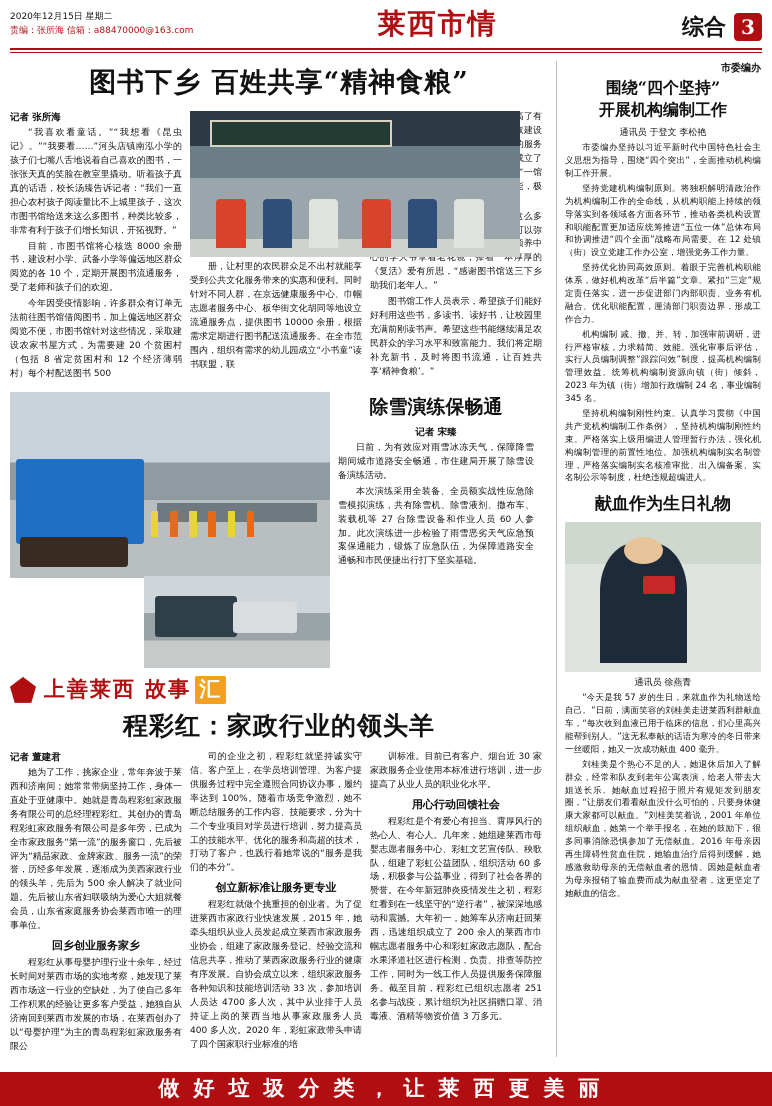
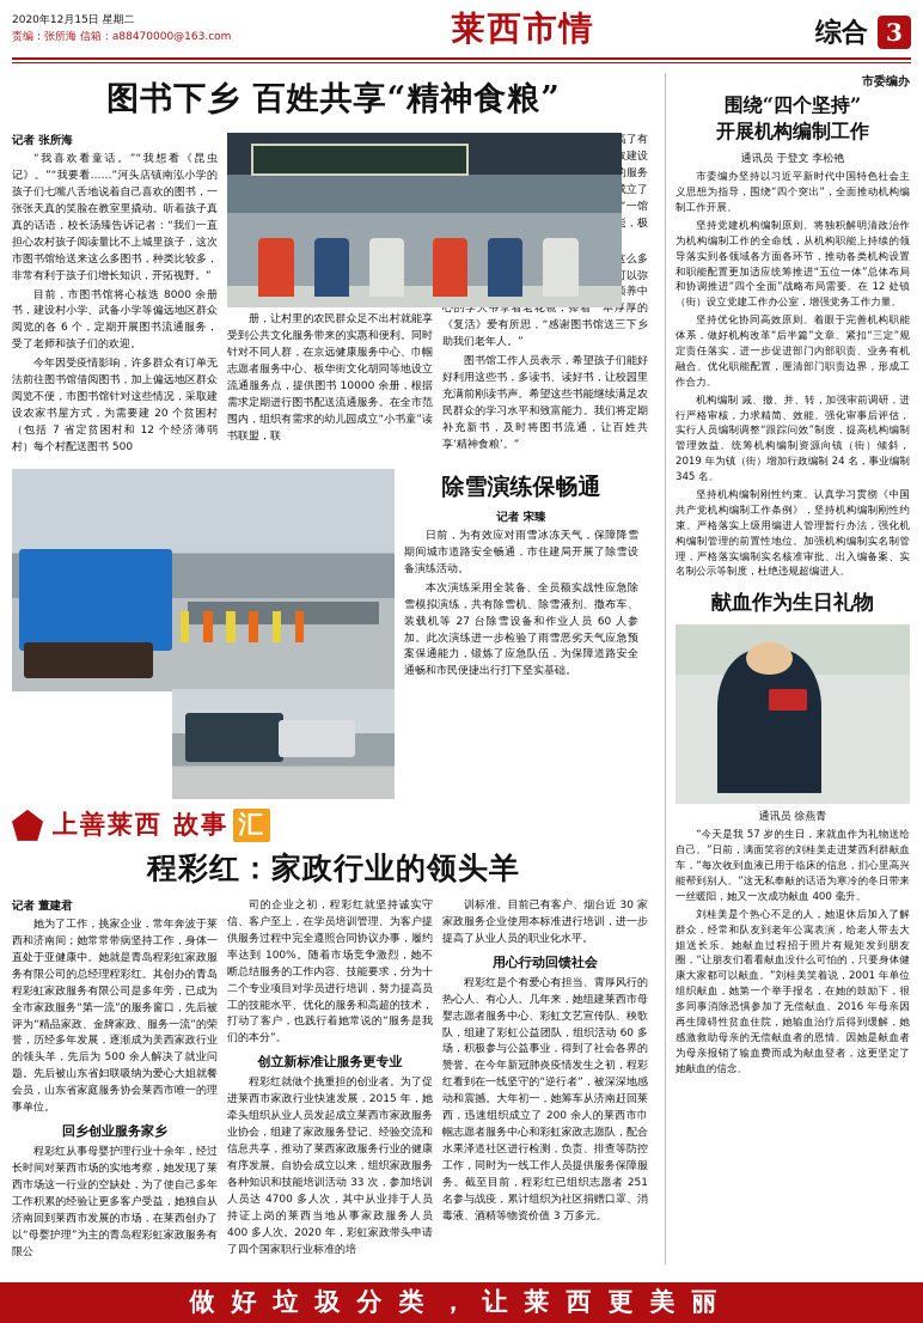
  2020年12月15日 星期二
  责编：张所海 信箱：a88470000@163.com
  莱西市情
  综合
  3
  图书下乡 百姓共享“精神食粮”
  记者 张所海
  “我喜欢看童话。”“我想看《昆虫记》。”“我要看……”河头店镇南泓小学的孩子们七嘴八舌地说着自己喜欢的图书，一张张天真的笑脸在教室里撬动。听着孩子真真的话语，校长汤臻告诉记者：“我们一直担心农村孩子阅读量比不上城里孩子，这次市图书馆给送来这么多图书，种类比较多，非常有利于孩子们增长知识，开拓视野。”
- 目前，市图书馆将心核迭 8000 余册书，建设村小学、武备小学等偏远地区群众阅览的各 10 个，定期开展图书流通服务，受了老师和孩子们的欢迎。
+ 目前，市图书馆将心核迭 8000 余册书，建设村小学、武备小学等偏远地区群众阅览的各 6 个，定期开展图书流通服务，受了老师和孩子们的欢迎。
- 今年因受疫情影响，许多群众有订单无法前往图书馆借阅图书，加上偏远地区群众阅览不便，市图书馆针对这些情况，采取建设农家书屋方式，为需要建 20 个贫困村（包括 8 省定贫困村和 12 个经济薄弱村）每个村配送图书 500
+ 今年因受疫情影响，许多群众有订单无法前往图书馆借阅图书，加上偏远地区群众阅览不便，市图书馆针对这些情况，采取建设农家书屋方式，为需要建 20 个贫困村（包括 7 省定贫困村和 12 个经济薄弱村）每个村配送图书 500
  册，让村里的农民群众足不出村就能享受到公共文化服务带来的实惠和便利。同时针对不同人群，在京远健康服务中心、巾帼志愿者服务中心、板华街文化胡同等地设立流通服务点，提供图书 10000 余册，根据需求定期进行图书配送流通服务。在全市范围内，组织有需求的幼儿园成立“小书童”读书联盟，联
  图书馆工作人员表示，希望孩子们能好好利用这些书，多读书、读好书，让校园里充满前刚读书声。希望这些书能继续满足农民群众的学习水平和致富能力。我们将定期补充新书，及时将图书流通，让百姓共享‘精神食粮’。”
  除雪演练保畅通
  记者 宋臻
  日前，为有效应对雨雪冰冻天气，保障降雪期间城市道路安全畅通，市住建局开展了除雪设备演练活动。
  本次演练采用全装备、全员额实战性应急除雪模拟演练，共有除雪机、除雪液剂、撒布车、装载机等 27 台除雪设备和作业人员 60 人参加。此次演练进一步检验了雨雪恶劣天气应急预案保通能力，锻炼了应急队伍，为保障道路安全通畅和市民便捷出行打下坚实基础。
  上善莱西 故事
  汇
  程彩红：家政行业的领头羊
  记者 董建君
  她为了工作，挑家企业，常年奔波于莱西和济南间；她常常带病坚持工作，身体一直处于亚健康中。她就是青岛程彩虹家政服务有限公司的总经理程彩红。其创办的青岛程彩虹家政服务有限公司是多年旁，已成为全市家政服务“第一流”的服务窗口，先后被评为“精品家政、金牌家政、服务一流”的荣誉，历经多年发展，逐渐成为美西家政行业的领头羊，先后为 500 余人解决了就业问题。先后被山东省妇联吸纳为爱心大姐就餐会员，山东省家庭服务协会莱西市唯一的理事单位。
  回乡创业服务家乡
  程彩红从事母婴护理行业十余年，经过长时间对莱西市场的实地考察，她发现了莱西市场这一行业的空缺处，为了使自己多年工作积累的经验让更多客户受益，她独自从济南回到莱西市发展的市场，在莱西创办了以“母婴护理”为主的青岛程彩虹家政服务有限公
  司的企业之初，程彩红就坚持诚实守信、客户至上，在学员培训管理、为客户提供服务过程中完全遵照合同协议办事，履约率达到 100%。随着市场竞争激烈，她不断总结服务的工作内容、技能要求，分为十二个专业项目对学员进行培训，努力提高员工的技能水平、优化的服务和高超的技术，打动了客户，也践行着她常说的“服务是我们的本分”。
  创立新标准让服务更专业
  程彩红就做个挑重担的创业者。为了促进莱西市家政行业快速发展，2015 年，她牵头组织从业人员发起成立莱西市家政服务业协会，组建了家政服务登记、经验交流和信息共享，推动了莱西家政服务行业的健康有序发展。自协会成立以来，组织家政服务各种知识和技能培训活动 33 次，参加培训人员达 4700 多人次，其中从业排于人员持证上岗的莱西当地从事家政服务人员 400 多人次。2020 年，彩虹家政带头申请了四个国家职行业标准的培
  训标准。目前已有客户、烟台近 30 家家政服务企业使用本标准进行培训，进一步提高了从业人员的职业化水平。
  用心行动回馈社会
  程彩红是个有爱心有担当、霄厚风行的热心人、有心人。几年来，她组建莱西市母婴志愿者服务中心、彩虹文艺宣传队、秧歌队，组建了彩虹公益团队，组织活动 60 多场，积极参与公益事业，得到了社会各界的赞誉。在今年新冠肺炎疫情发生之初，程彩红看到在一线坚守的“逆行者”，被深深地感动和震撼。大年初一，她筹车从济南赶回莱西，迅速组织成立了 200 余人的莱西市巾帼志愿者服务中心和彩虹家政志愿队，配合水果泽道社区进行检测，负责、排查等防控工作，同时为一线工作人员提供服务保障服务。截至目前，程彩红已组织志愿者 251 名参与战疫，累计组织为社区捐赠口罩、消毒液、酒精等物资价值 3 万多元。
  市委编办
  围绕“四个坚持”
  开展机构编制工作
  通讯员 于登文 李松艳
  市委编办坚持以习近平新时代中国特色社会主义思想为指导，围绕“四个突出”，全面推动机构编制工作开展。
  坚持党建机构编制原则。将独积解明清政治作为机构编制工作的全命线，从机构职能上持续的领导落实到各领域各方面各环节，推动各类机构设置和职能配置更加适应统筹推进“五位一体”总体布局和协调推进“四个全面”战略布局需要。在 12 处镇（街）设立党建工作办公室，增强党务工作力量。
  坚持优化协同高效原则。着眼于完善机构职能体系，做好机构改革“后半篇”文章。紧扣“三定”规定责任落实，进一步促进部门内部职责、业务有机融合、优化职能配置，厘清部门职责边界，形成工作合力。
- 机构编制 减、撤、并、转，加强审前调研，进行严格审核，力求精简、效能。强化审事后评估，实行人员编制调整“跟踪问效”制度，提高机构编制管理效益。统筹机构编制资源向镇（街）倾斜，2023 年为镇（街）增加行政编制 24 名，事业编制 345 名。
+ 机构编制 减、撤、并、转，加强审前调研，进行严格审核，力求精简、效能。强化审事后评估，实行人员编制调整“跟踪问效”制度，提高机构编制管理效益。统筹机构编制资源向镇（街）倾斜，2019 年为镇（街）增加行政编制 24 名，事业编制 345 名。
  坚持机构编制刚性约束。认真学习贯彻《中国共产党机构编制工作条例》，坚持机构编制刚性约束。严格落实上级用编进人管理暂行办法，强化机构编制管理的前置性地位。加强机构编制实名制管理，严格落实编制实名核准审批、出入编备案、实名制公示等制度，杜绝违规超编进人。
  献血作为生日礼物
  通讯员 徐燕青
  “今天是我 57 岁的生日，来就血作为礼物送给自己。”日前，满面笑容的刘桂美走进莱西利群献血车，“每次收到血液已用于临床的信息，扪心里高兴能帮到别人。”这无私奉献的话语为寒冷的冬日带来一丝暖阳，她又一次成功献血 400 毫升。
  刘桂美是个热心不足的人，她退休后加入了解群众，经常和队友到老年公寓表演，给老人带去大姐送长乐。她献血过程招于照片有规矩发到朋友圈，“让朋友们看看献血没什么可怕的，只要身体健康大家都可以献血。”刘桂美笑着说，2001 年单位组织献血，她第一个举手报名，在她的鼓励下，很多同事消除恐惧参加了无偿献血。2016 年母亲因再生障碍性贫血住院，她输血治疗后得到缓解，她感激救助母亲的无偿献血者的恩情。因她是献血者为母亲报销了输血费而成为献血登者，这更坚定了她献血的信念。
  做好垃圾分类，让莱西更美丽
